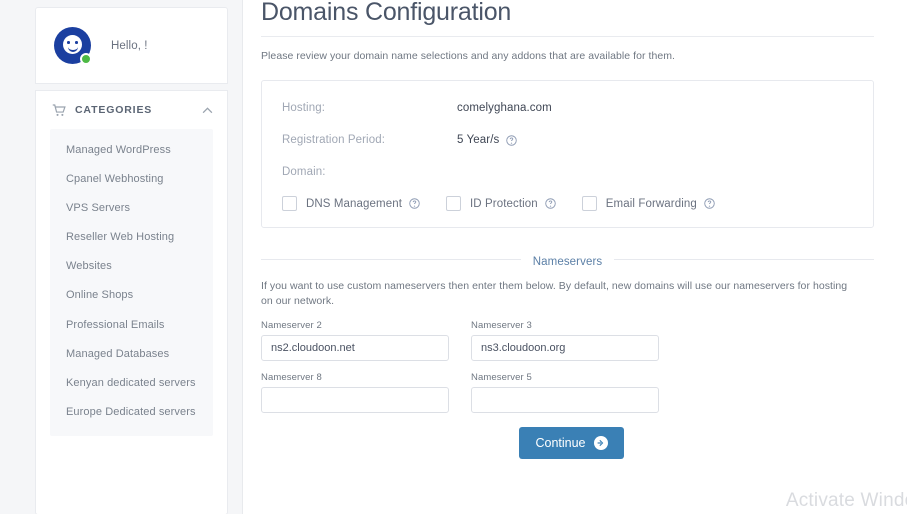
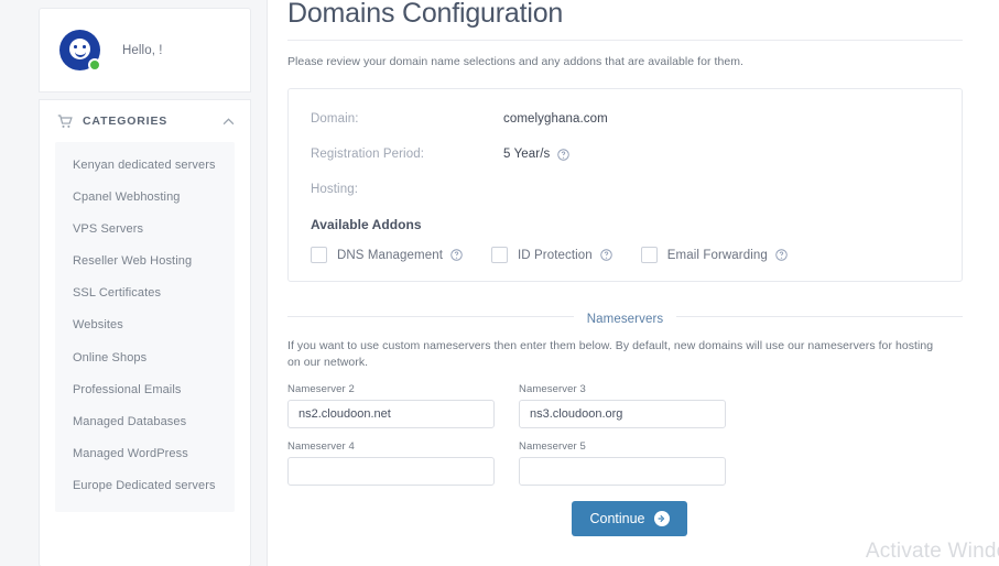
  Hello, !
  CATEGORIES
- Managed WordPress
+ Kenyan dedicated servers
  Cpanel Webhosting
  VPS Servers
  Reseller Web Hosting
+ SSL Certificates
  Websites
  Online Shops
  Professional Emails
  Managed Databases
- Kenyan dedicated servers
+ Managed WordPress
  Europe Dedicated servers
  Domains Configuration
  Please review your domain name selections and any addons that are available for them.
- Hosting:
+ Domain:
  comelyghana.com
  Registration Period:
  5 Year/s
- Domain:
+ Hosting:
+ Available Addons
  DNS Management
  ID Protection
  Email Forwarding
  Nameservers
  If you want to use custom nameservers then enter them below. By default, new domains will use our nameservers for hosting on our network.
  Nameserver 2
  ns2.cloudoon.net
  Nameserver 3
  ns3.cloudoon.org
- Nameserver 8
+ Nameserver 4
  Nameserver 5
  Continue
  Activate Wind
